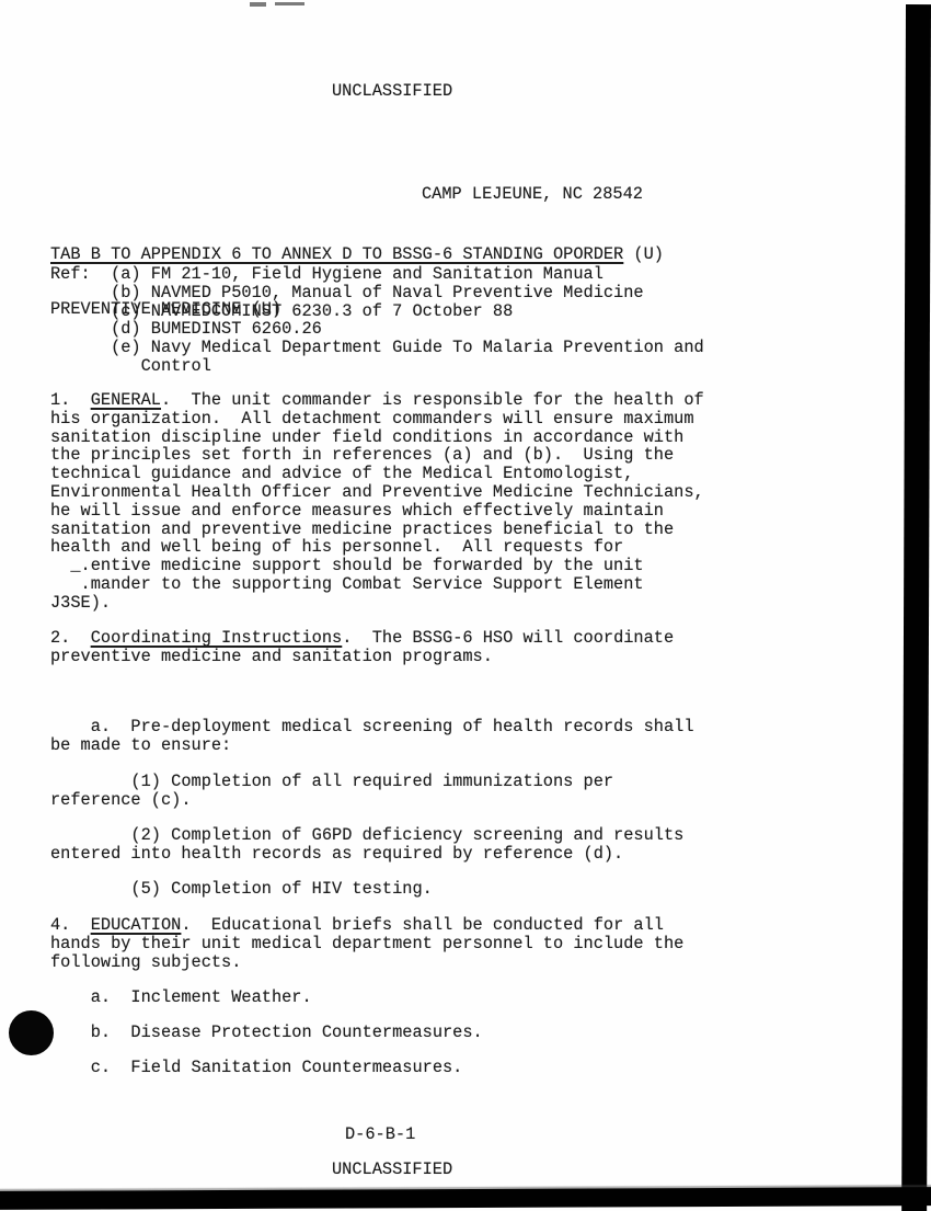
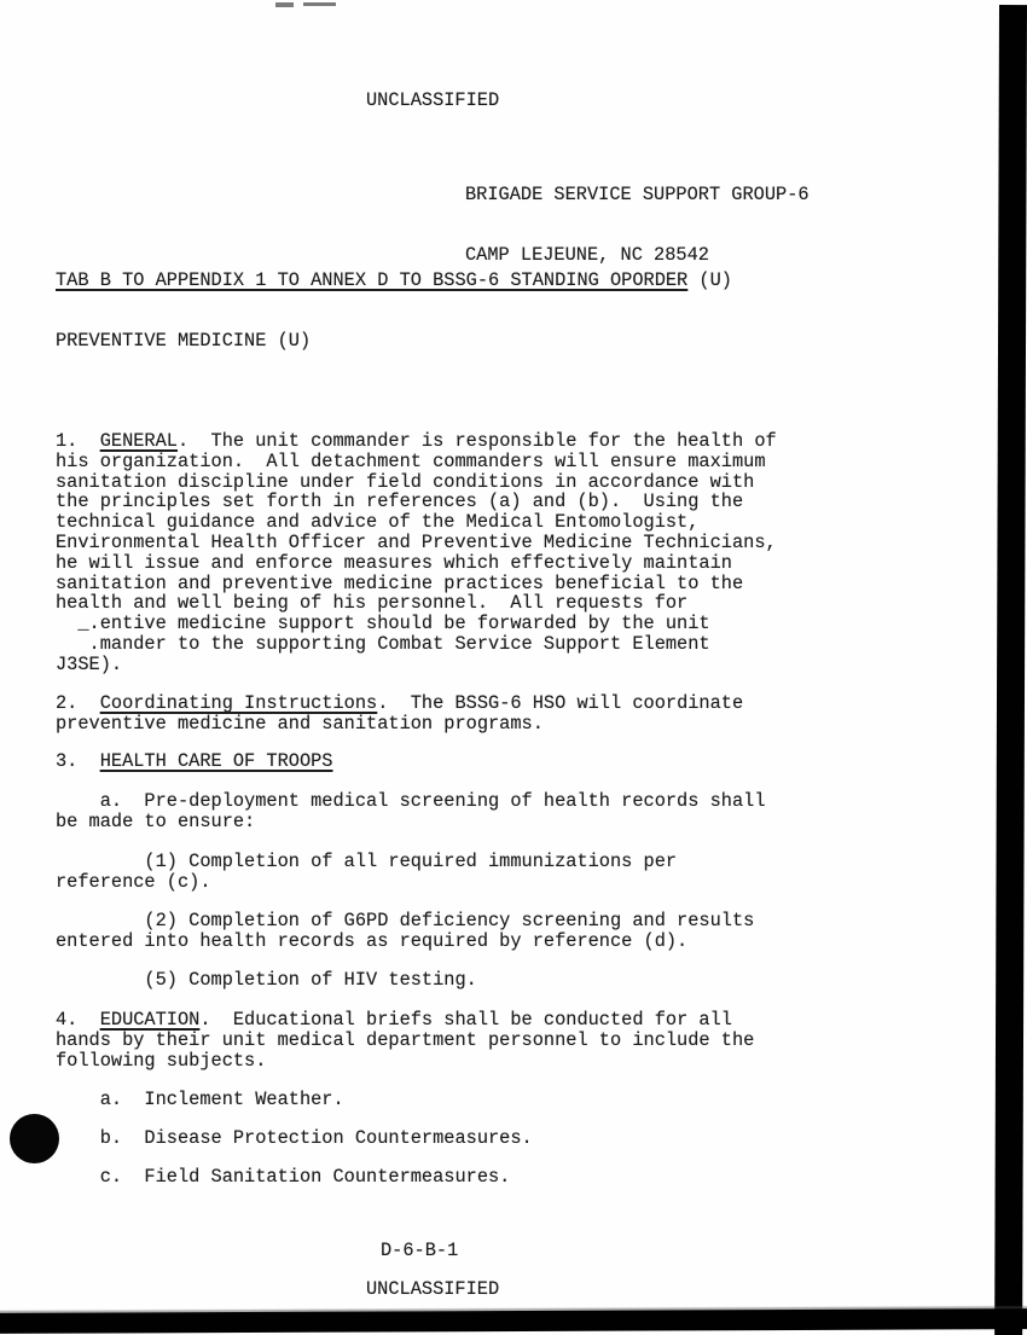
  UNCLASSIFIED
+ BRIGADE SERVICE SUPPORT GROUP-6
  CAMP LEJEUNE, NC 28542
- TAB B TO APPENDIX 6 TO ANNEX D TO BSSG-6 STANDING OPORDER (U)
+ TAB B TO APPENDIX 1 TO ANNEX D TO BSSG-6 STANDING OPORDER (U)
  PREVENTIVE MEDICINE (U)
- Ref: (a) FM 21-10, Field Hygiene and Sanitation Manual
- (b) NAVMED P5010, Manual of Naval Preventive Medicine
- (c) NAVMEDCOMINST 6230.3 of 7 October 88
- (d) BUMEDINST 6260.26
- (e) Navy Medical Department Guide To Malaria Prevention and
- Control
  1. GENERAL. The unit commander is responsible for the health of
  his organization. All detachment commanders will ensure maximum
  sanitation discipline under field conditions in accordance with
  the principles set forth in references (a) and (b). Using the
  technical guidance and advice of the Medical Entomologist,
  Environmental Health Officer and Preventive Medicine Technicians,
  he will issue and enforce measures which effectively maintain
  sanitation and preventive medicine practices beneficial to the
  health and well being of his personnel. All requests for
  _.entive medicine support should be forwarded by the unit
  .mander to the supporting Combat Service Support Element
  J3SE).
  2. Coordinating Instructions. The BSSG-6 HSO will coordinate
  preventive medicine and sanitation programs.
+ 3. HEALTH CARE OF TROOPS
  a. Pre-deployment medical screening of health records shall
  be made to ensure:
  (1) Completion of all required immunizations per
  reference (c).
  (2) Completion of G6PD deficiency screening and results
  entered into health records as required by reference (d).
  (5) Completion of HIV testing.
  4. EDUCATION. Educational briefs shall be conducted for all
  hands by their unit medical department personnel to include the
  following subjects.
  a. Inclement Weather.
  b. Disease Protection Countermeasures.
  c. Field Sanitation Countermeasures.
  D-6-B-1
  UNCLASSIFIED
